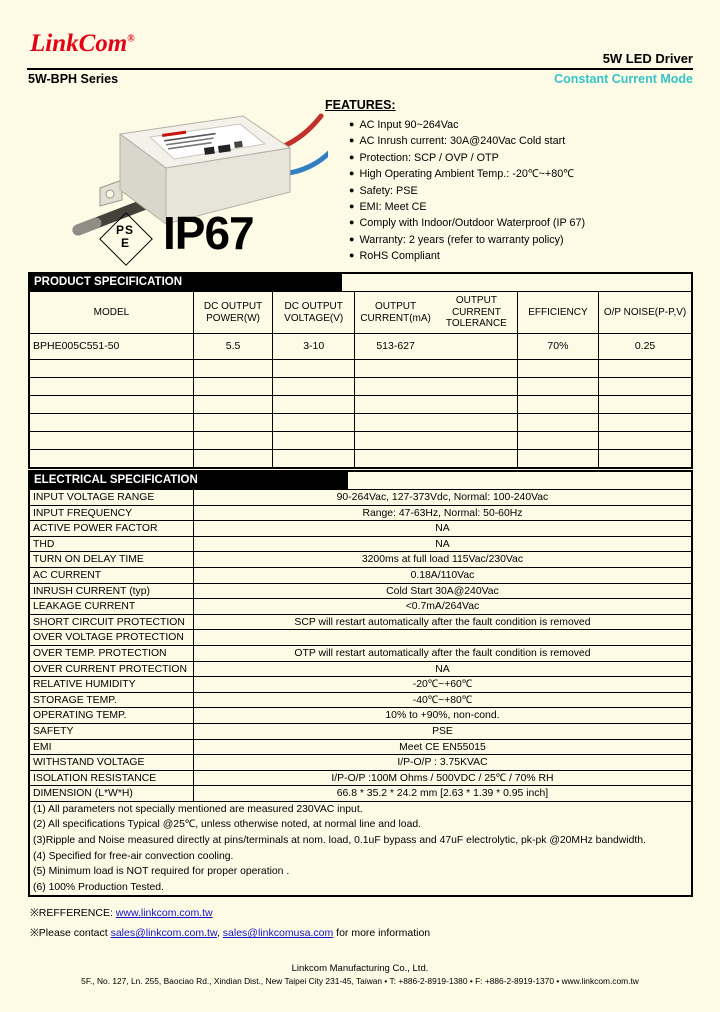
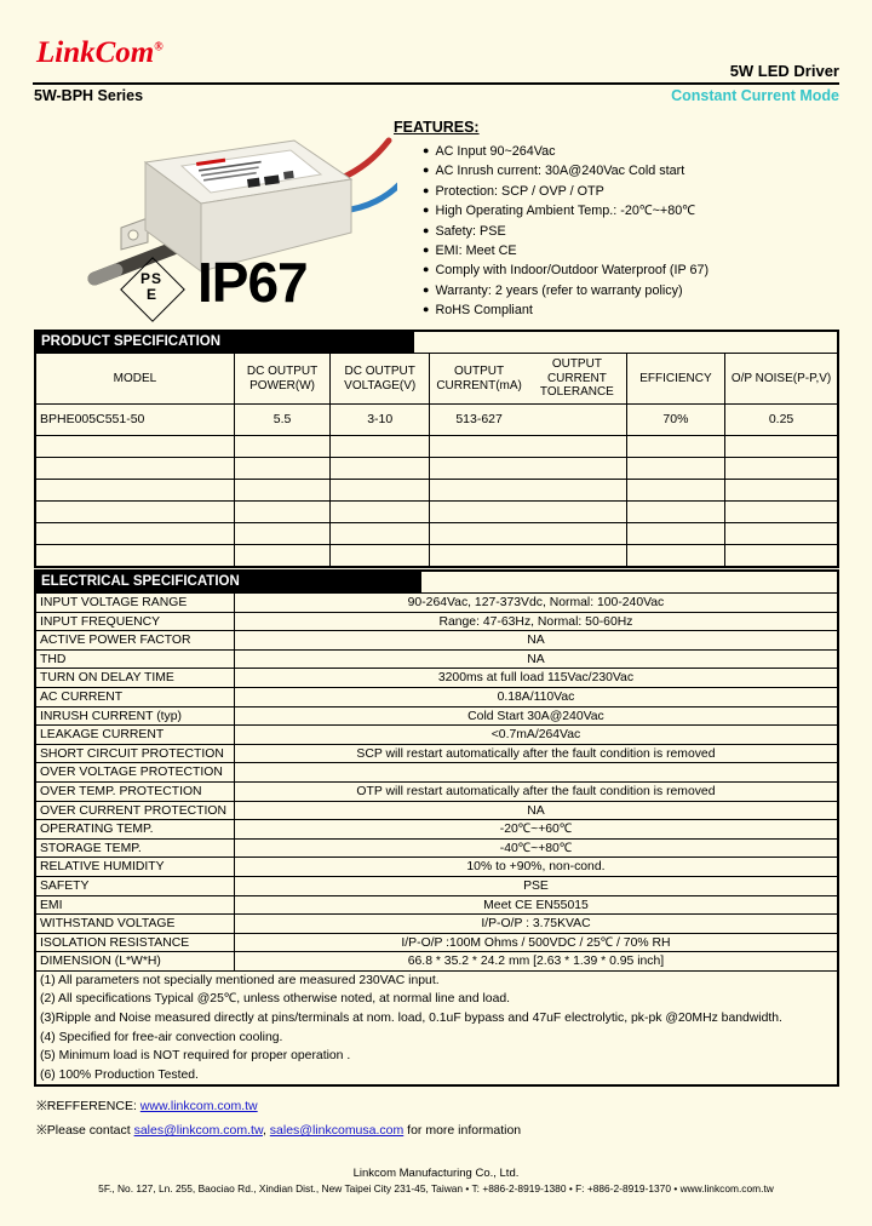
  LinkCom®
  5W LED Driver
  5W-BPH Series
  Constant Current Mode
  PS
  E
  IP67
  FEATURES:
  ● AC Input 90~264Vac
  ● AC Inrush current: 30A@240Vac Cold start
  ● Protection: SCP / OVP / OTP
  ● High Operating Ambient Temp.: -20℃~+80℃
  ● Safety: PSE
  ● EMI: Meet CE
  ● Comply with Indoor/Outdoor Waterproof (IP 67)
  ● Warranty: 2 years (refer to warranty policy)
  ● RoHS Compliant
  PRODUCT SPECIFICATION
  MODEL
  DC OUTPUT POWER(W)
  DC OUTPUT VOLTAGE(V)
  OUTPUT CURRENT(mA)
  OUTPUT CURRENT TOLERANCE
  EFFICIENCY
  O/P NOISE(P-P,V)
  BPHE005C551-50
  5.5
  3-10
  513-627
  70%
  0.25
  ELECTRICAL SPECIFICATION
  INPUT VOLTAGE RANGE
  90-264Vac, 127-373Vdc, Normal: 100-240Vac
  INPUT FREQUENCY
  Range: 47-63Hz, Normal: 50-60Hz
  ACTIVE POWER FACTOR
  NA
  THD
  NA
  TURN ON DELAY TIME
  3200ms at full load 115Vac/230Vac
  AC CURRENT
  0.18A/110Vac
  INRUSH CURRENT (typ)
  Cold Start 30A@240Vac
  LEAKAGE CURRENT
  <0.7mA/264Vac
  SHORT CIRCUIT PROTECTION
  SCP will restart automatically after the fault condition is removed
  OVER VOLTAGE PROTECTION
  OVER TEMP. PROTECTION
  OTP will restart automatically after the fault condition is removed
  OVER CURRENT PROTECTION
  NA
- RELATIVE HUMIDITY
+ OPERATING TEMP.
  -20℃~+60℃
  STORAGE TEMP.
  -40℃~+80℃
- OPERATING TEMP.
+ RELATIVE HUMIDITY
  10% to +90%, non-cond.
  SAFETY
  PSE
  EMI
  Meet CE EN55015
  WITHSTAND VOLTAGE
  I/P-O/P : 3.75KVAC
  ISOLATION RESISTANCE
  I/P-O/P :100M Ohms / 500VDC / 25℃ / 70% RH
  DIMENSION (L*W*H)
  66.8 * 35.2 * 24.2 mm [2.63 * 1.39 * 0.95 inch]
  (1) All parameters not specially mentioned are measured 230VAC input.
  (2) All specifications Typical @25℃, unless otherwise noted, at normal line and load.
  (3)Ripple and Noise measured directly at pins/terminals at nom. load, 0.1uF bypass and 47uF electrolytic, pk-pk @20MHz bandwidth.
  (4) Specified for free-air convection cooling.
  (5) Minimum load is NOT required for proper operation .
  (6) 100% Production Tested.
  ※REFFERENCE: www.linkcom.com.tw
  ※Please contact sales@linkcom.com.tw, sales@linkcomusa.com for more information
  Linkcom Manufacturing Co., Ltd.
  5F., No. 127, Ln. 255, Baociao Rd., Xindian Dist., New Taipei City 231-45, Taiwan • T: +886-2-8919-1380 • F: +886-2-8919-1370 • www.linkcom.com.tw
